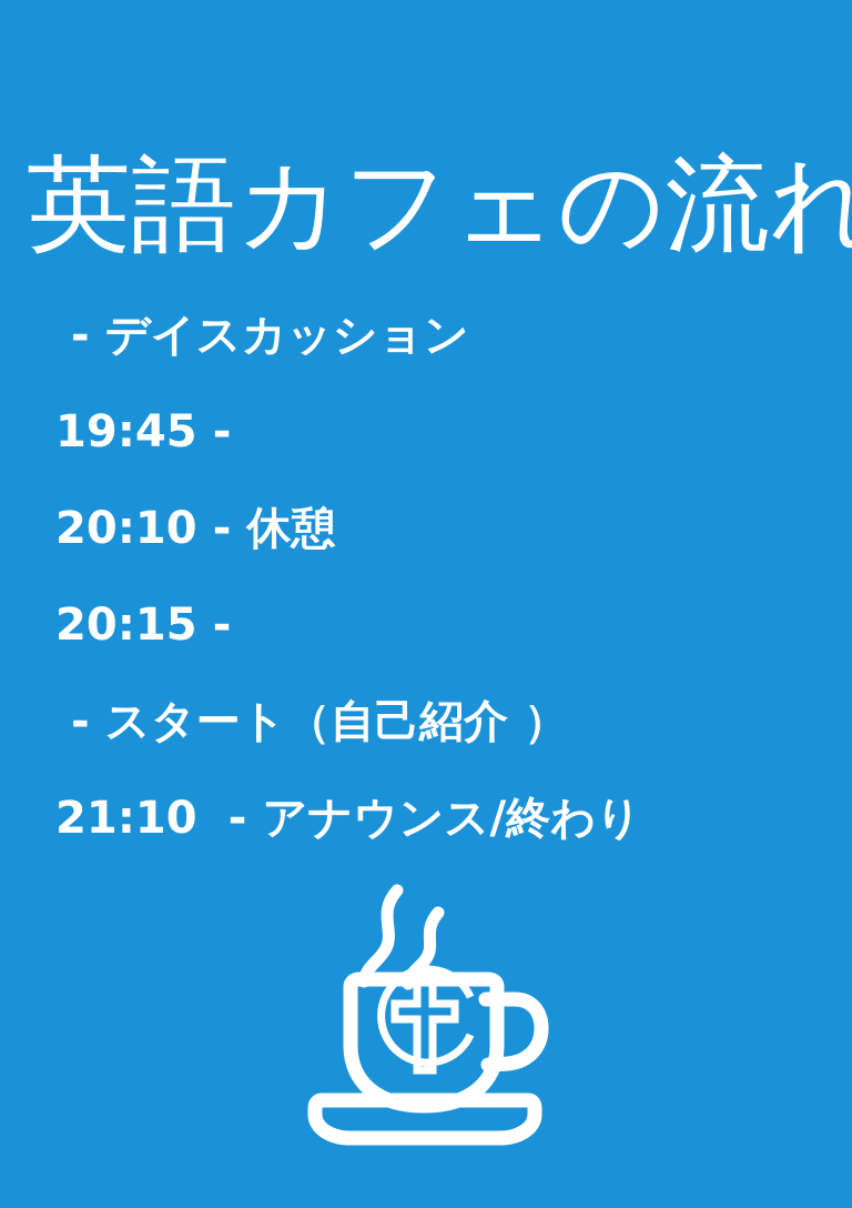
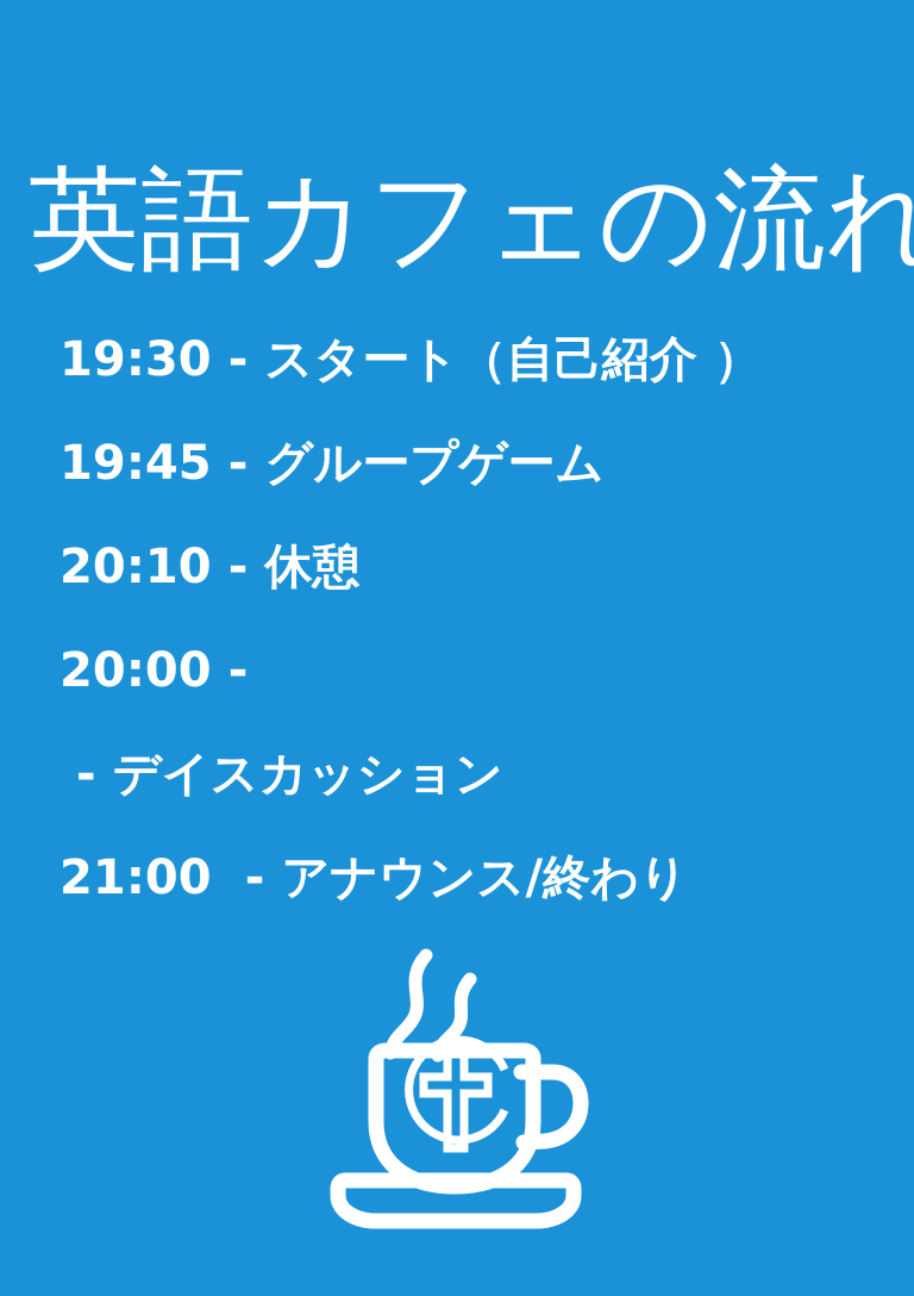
  英語カフェの流れ
+ 19:30
  -
- デイスカッション
+ スタート（自己紹介 ）
  19:45
  -
+ グループゲーム
  20:10
  -
  休憩
- 20:15
+ 20:00
  -
  -
- スタート（自己紹介 ）
+ デイスカッション
- 21:10
+ 21:00
  -
  アナウンス/終わり
